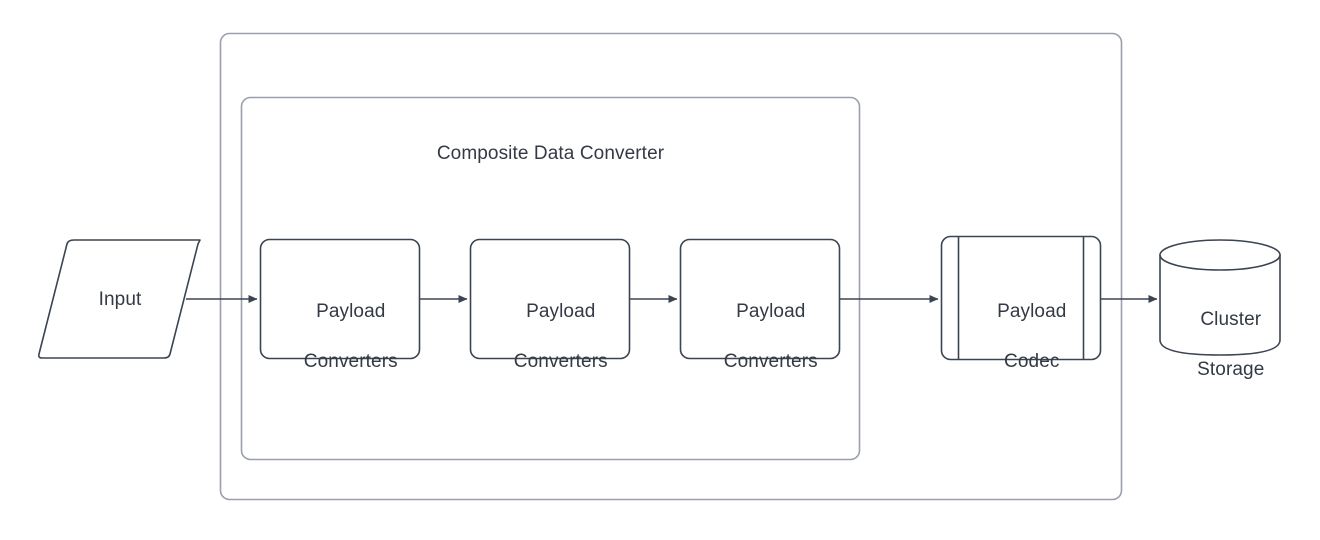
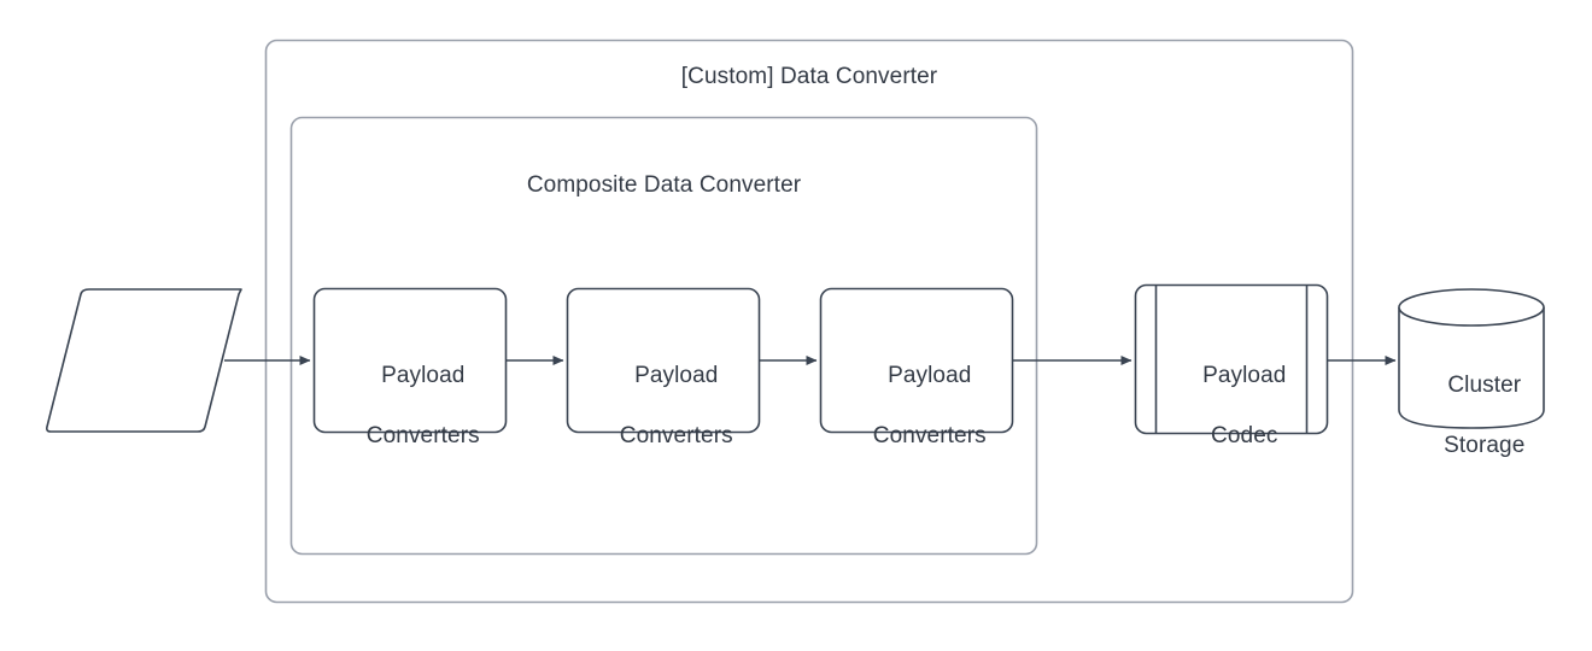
+ [Custom] Data Converter
  Composite Data Converter
- Input
  Payload
  Converters
  Payload
  Converters
  Payload
  Converters
  Payload
  Codec
  Cluster
  Storage
